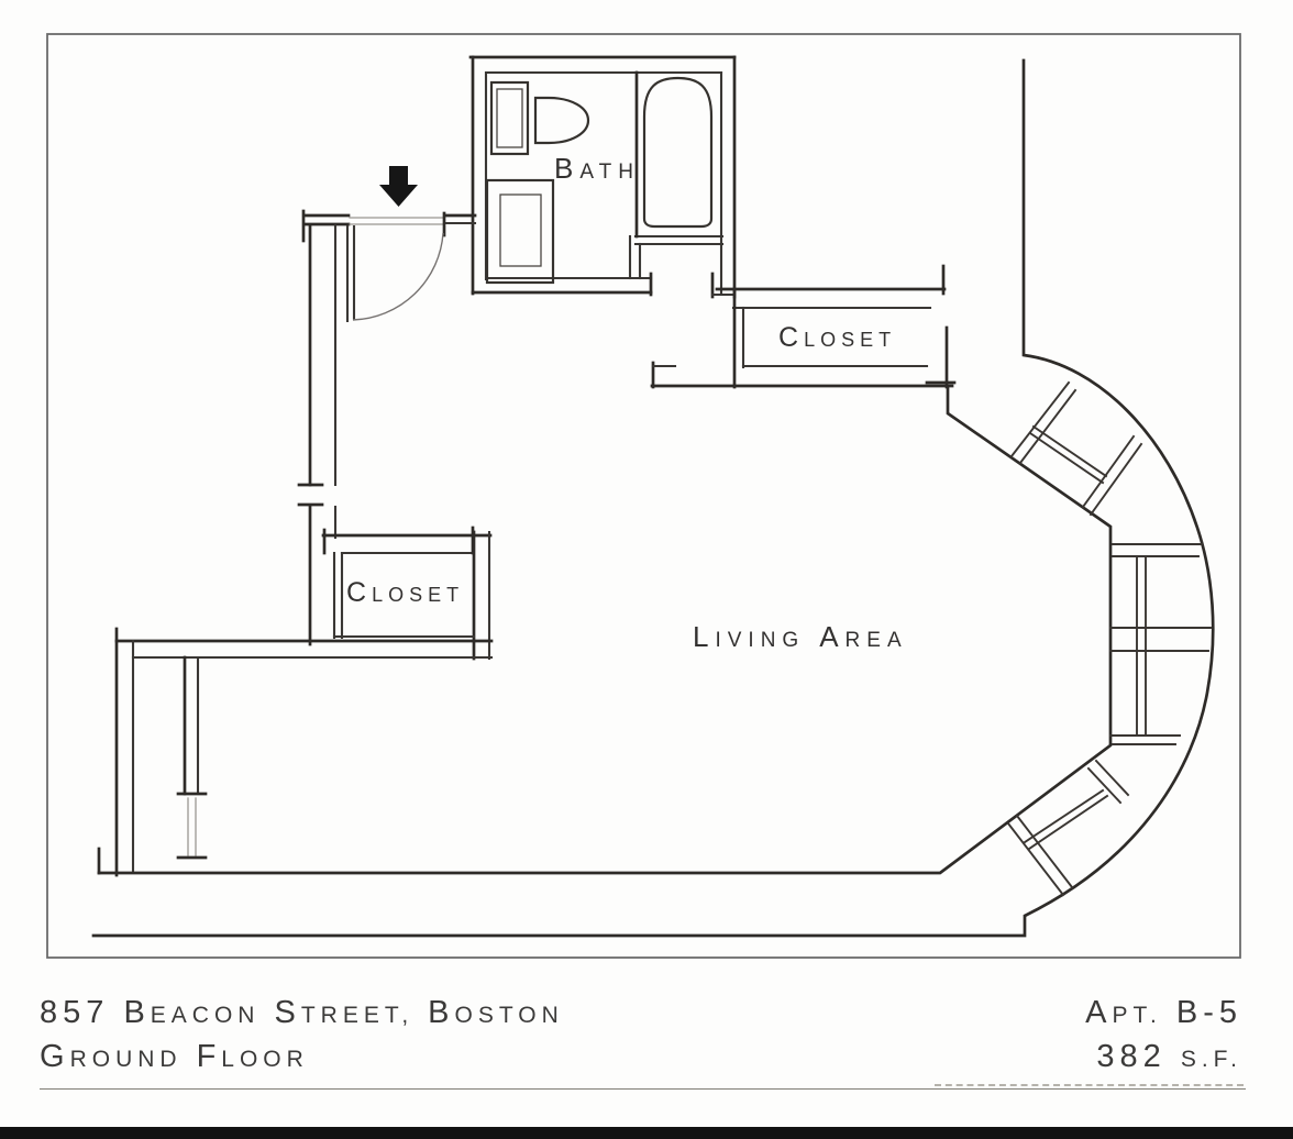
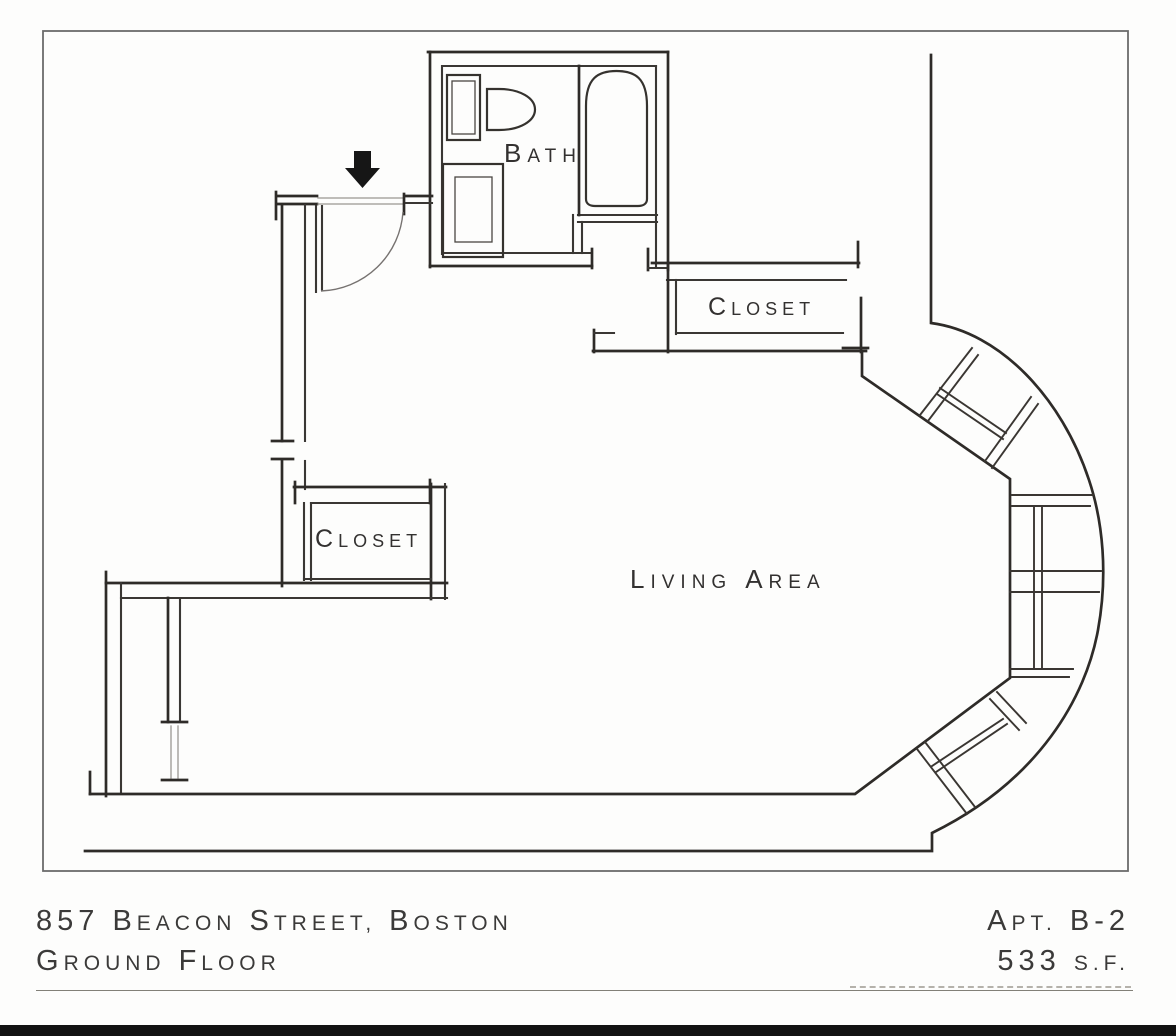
  BATH
  CLOSET
  CLOSET
  LIVING AREA
  857 BEACON STREET, BOSTON
  GROUND FLOOR
- APT. B-5
+ APT. B-2
- 382 S.F.
+ 533 S.F.
